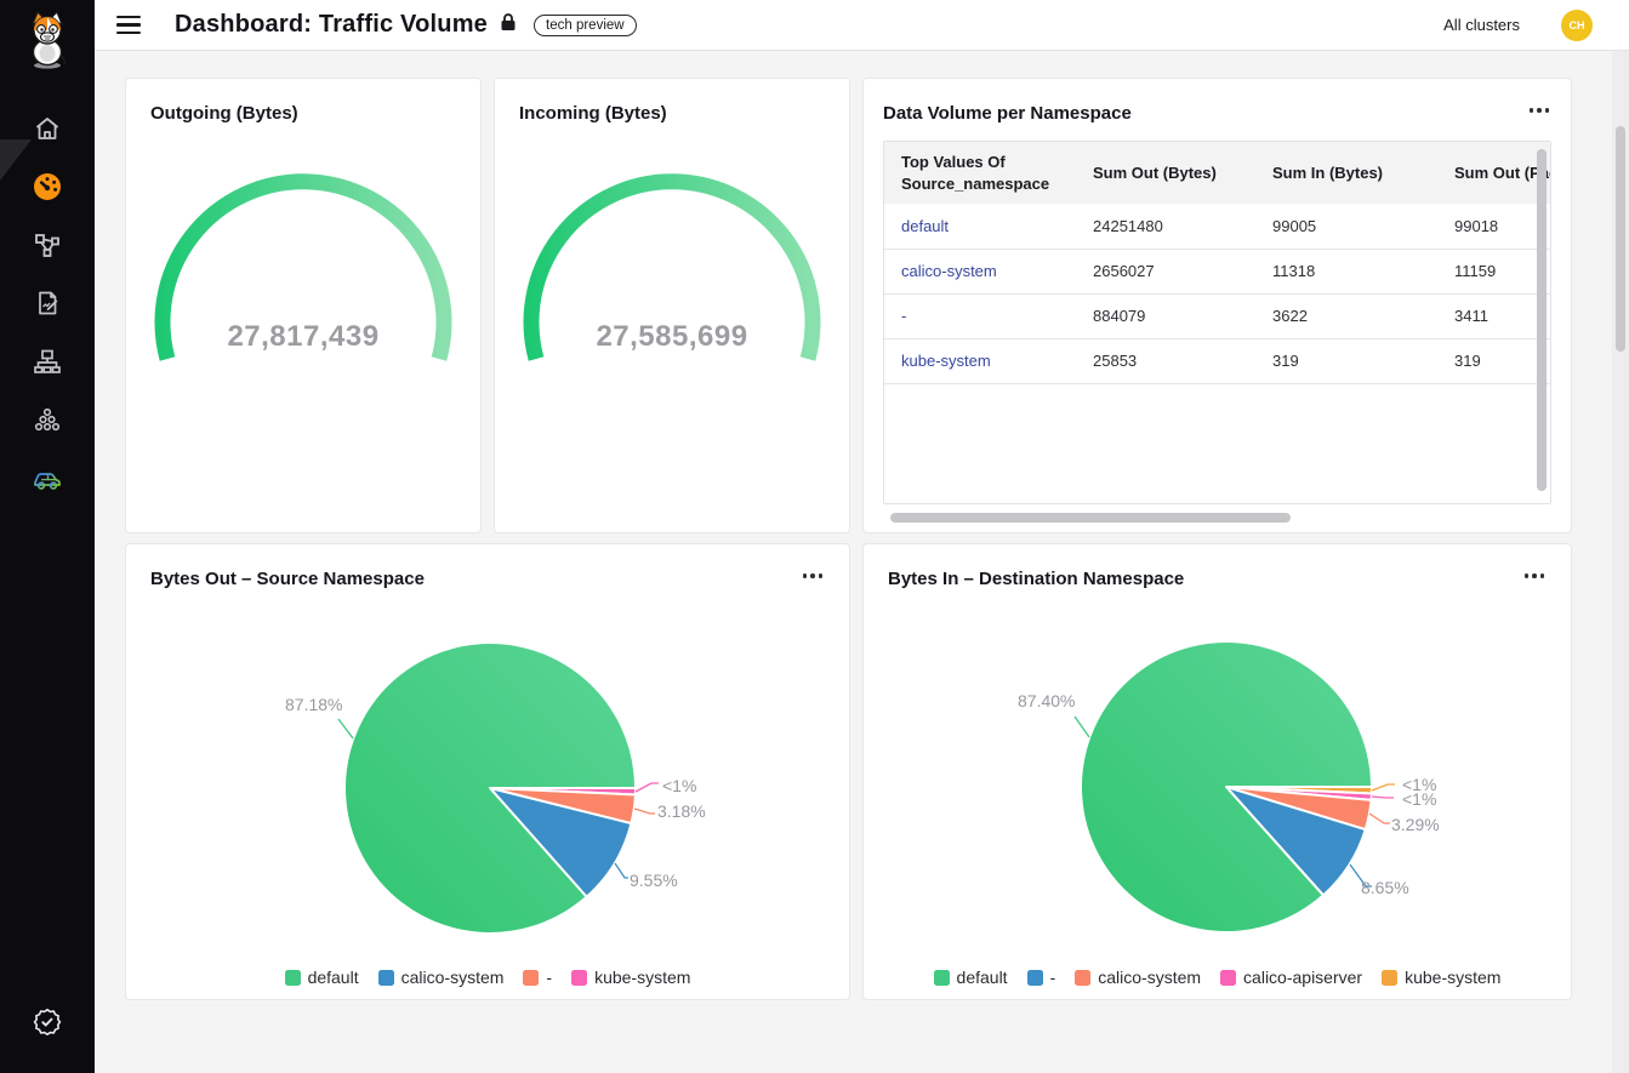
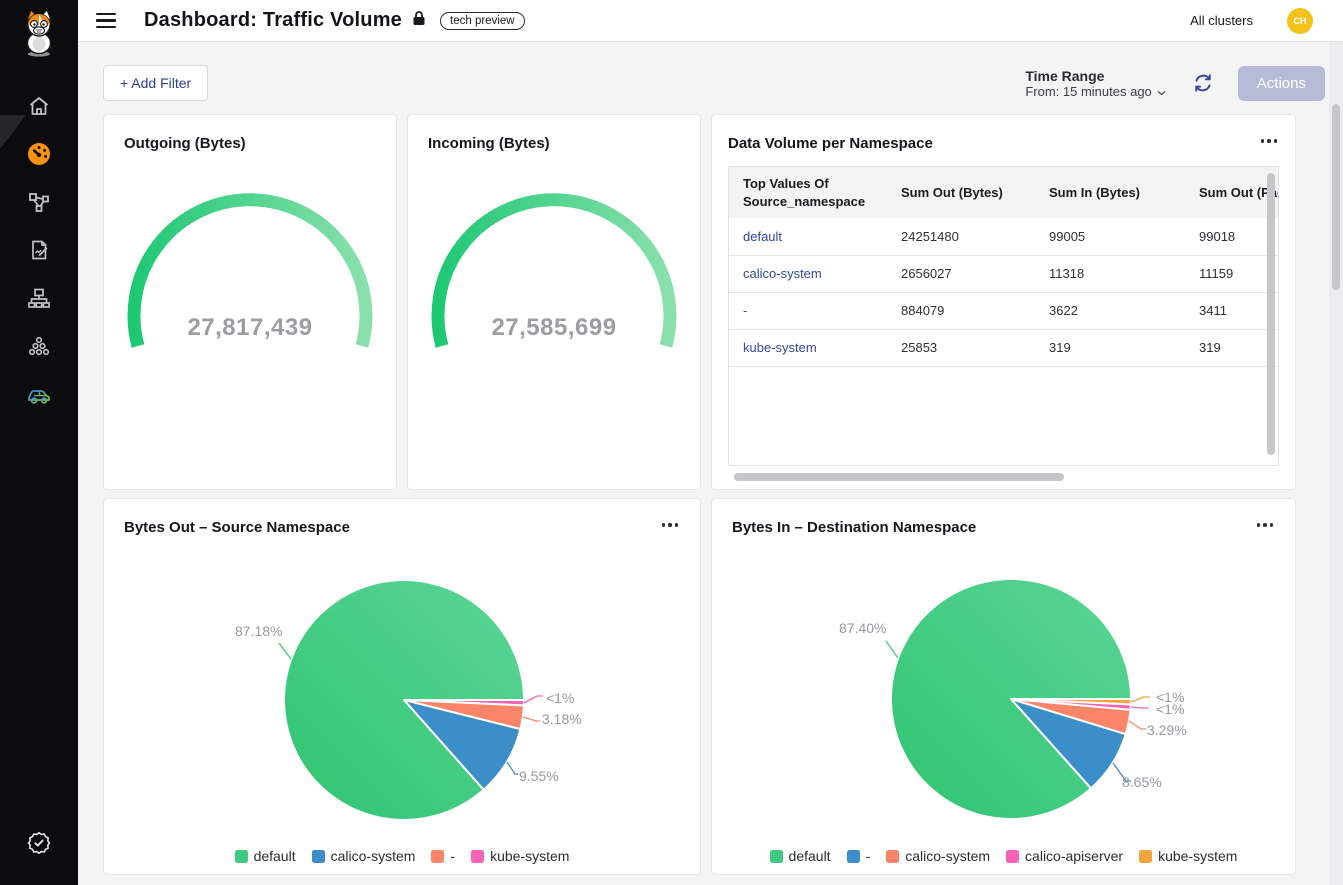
  Dashboard: Traffic Volume
  tech preview
  All clusters
  CH
+ + Add Filter
+ Time Range
+ From: 15 minutes ago
+ Actions
  Outgoing (Bytes)
  27,817,439
  Incoming (Bytes)
  27,585,699
  Data Volume per Namespace
  Top Values Of Source_namespace	Sum Out (Bytes)	Sum In (Bytes)	Sum Out (P
  default	24251480	99005	99018
  calico-system	2656027	11318	11159
  -	884079	3622	3411
  kube-system	25853	319	319
  Bytes Out – Source Namespace
  87.18%
  <1%
  3.18%
  9.55%
  default
  calico-system
  -
  kube-system
  Bytes In – Destination Namespace
  87.40%
  <1%
  <1%
  3.29%
  8.65%
  default
  -
  calico-system
  calico-apiserver
  kube-system
